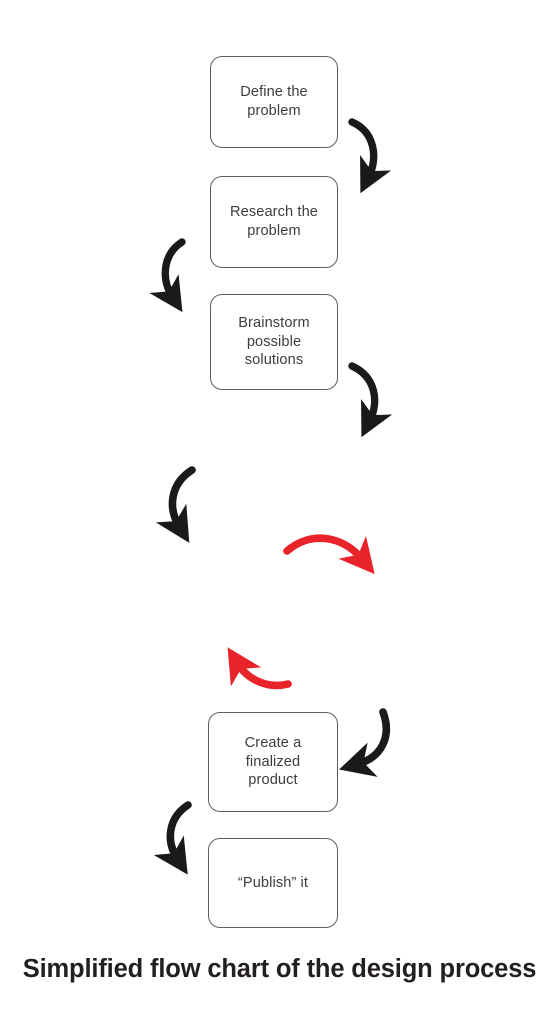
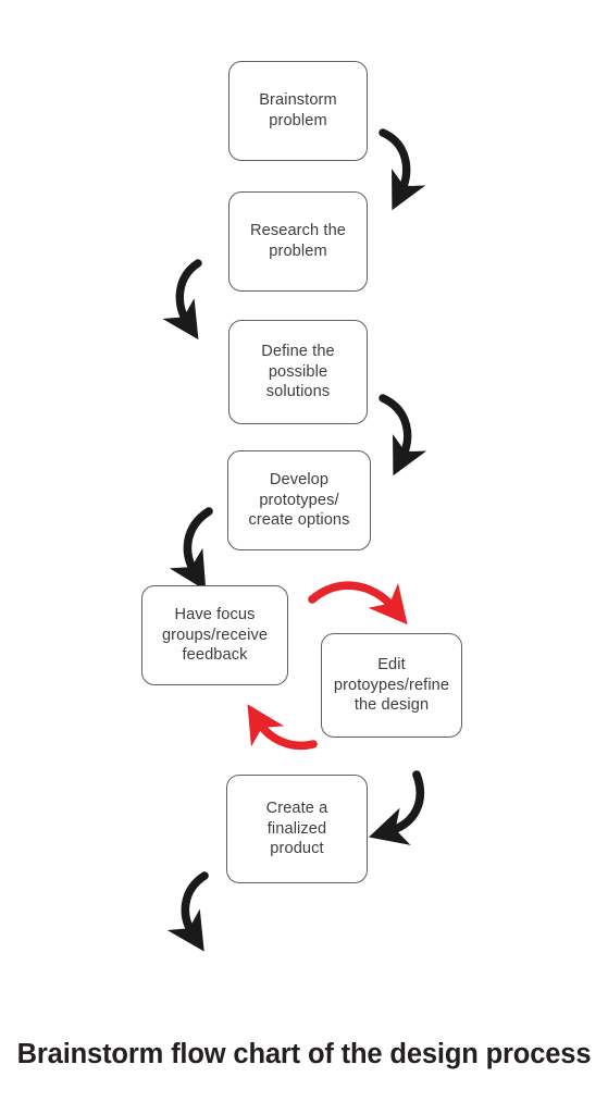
- Define the
+ Brainstorm
  problem
  Research the
  problem
- Brainstorm
+ Define the
  possible
  solutions
+ Develop
+ prototypes/
+ create options
+ Have focus
+ groups/receive
+ feedback
+ Edit
+ protoypes/refine
+ the design
  Create a
  finalized
  product
- “Publish” it
- Simplified flow chart of the design process
+ Brainstorm flow chart of the design process
